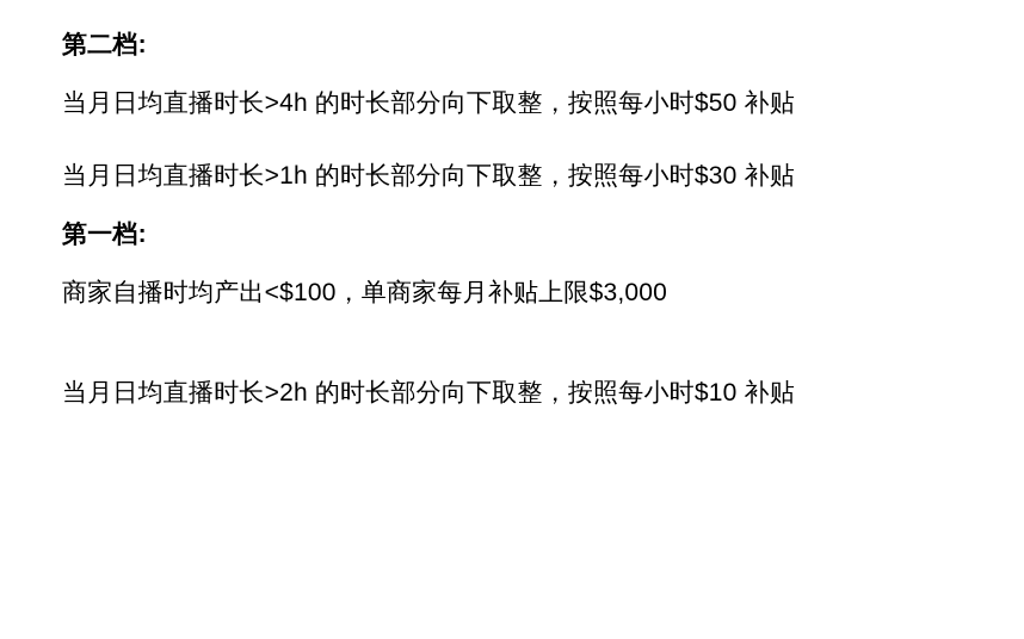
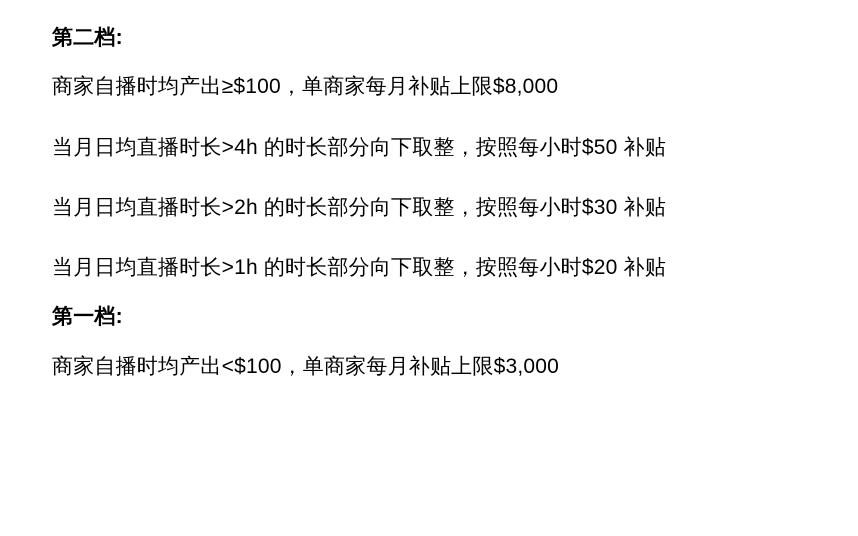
  第二档:
+ 商家自播时均产出≥$100，单商家每月补贴上限$8,000
  当月日均直播时长>4h 的时长部分向下取整，按照每小时$50 补贴
+ 当月日均直播时长>2h 的时长部分向下取整，按照每小时$30 补贴
- 当月日均直播时长>1h 的时长部分向下取整，按照每小时$30 补贴
+ 当月日均直播时长>1h 的时长部分向下取整，按照每小时$20 补贴
  第一档:
  商家自播时均产出<$100，单商家每月补贴上限$3,000
- 当月日均直播时长>2h 的时长部分向下取整，按照每小时$10 补贴
